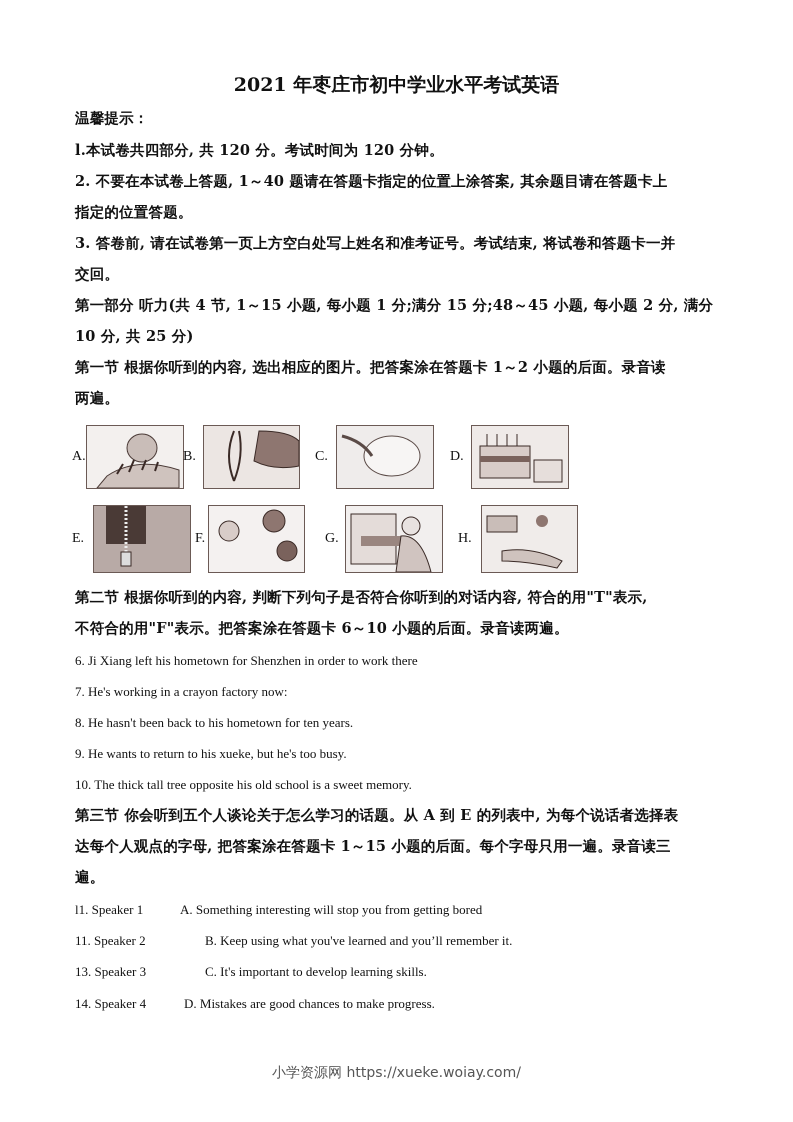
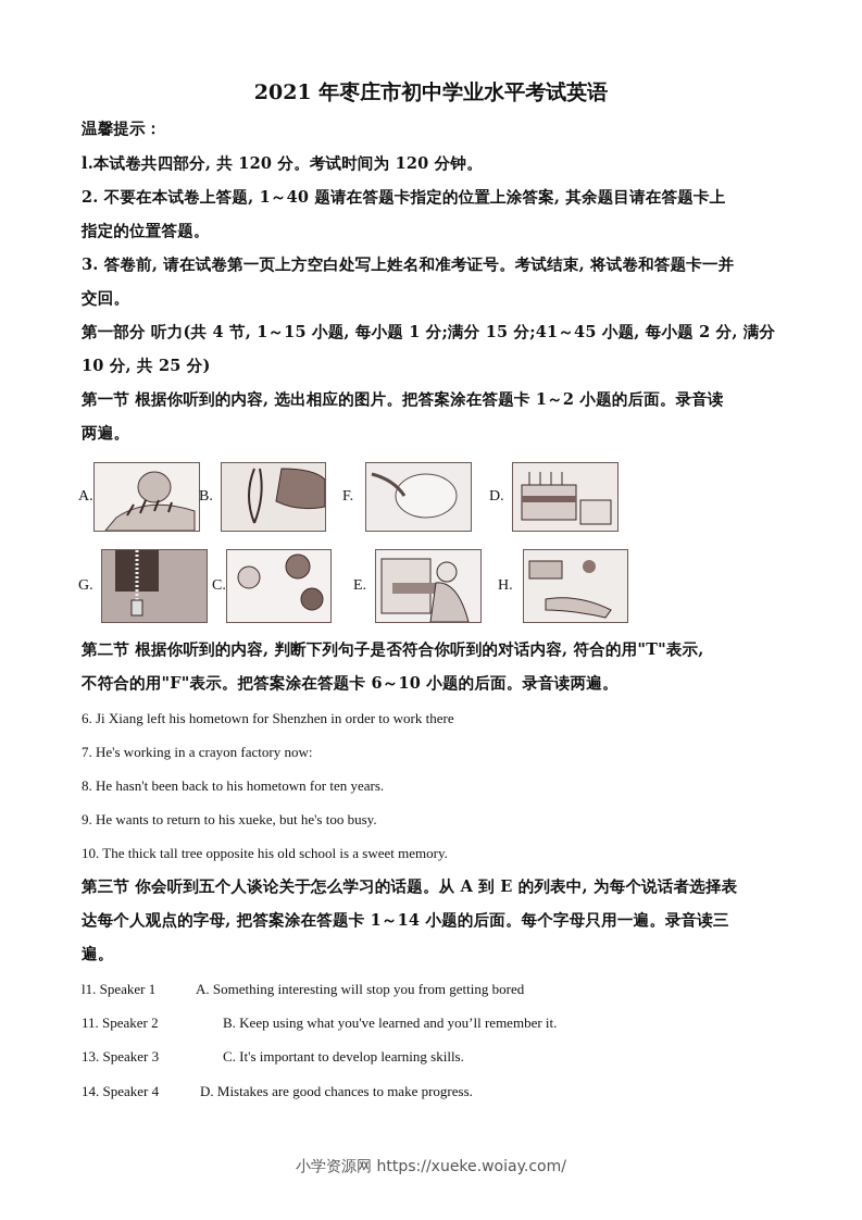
  2021 年枣庄市初中学业水平考试英语
  温馨提示：
  l.本试卷共四部分, 共 120 分。考试时间为 120 分钟。
  2. 不要在本试卷上答题, 1～40 题请在答题卡指定的位置上涂答案, 其余题目请在答题卡上
  指定的位置答题。
  3. 答卷前, 请在试卷第一页上方空白处写上姓名和准考证号。考试结束, 将试卷和答题卡一并
  交回。
- 第一部分 听力(共 4 节, 1～15 小题, 每小题 1 分;满分 15 分;48～45 小题, 每小题 2 分, 满分
+ 第一部分 听力(共 4 节, 1～15 小题, 每小题 1 分;满分 15 分;41～45 小题, 每小题 2 分, 满分
  10 分, 共 25 分)
  第一节 根据你听到的内容, 选出相应的图片。把答案涂在答题卡 1～2 小题的后面。录音读
  两遍。
  A.
  B.
- C.
+ F.
  D.
- E.
+ G.
- F.
+ C.
- G.
+ E.
  H.
  第二节 根据你听到的内容, 判断下列句子是否符合你听到的对话内容, 符合的用"T"表示,
  不符合的用"F"表示。把答案涂在答题卡 6～10 小题的后面。录音读两遍。
  6. Ji Xiang left his hometown for Shenzhen in order to work there
  7. He's working in a crayon factory now:
  8. He hasn't been back to his hometown for ten years.
  9. He wants to return to his xueke, but he's too busy.
  10. The thick tall tree opposite his old school is a sweet memory.
  第三节 你会听到五个人谈论关于怎么学习的话题。从 A 到 E 的列表中, 为每个说话者选择表
- 达每个人观点的字母, 把答案涂在答题卡 1～15 小题的后面。每个字母只用一遍。录音读三
+ 达每个人观点的字母, 把答案涂在答题卡 1～14 小题的后面。每个字母只用一遍。录音读三
  遍。
  l1. Speaker 1
  A. Something interesting will stop you from getting bored
  11. Speaker 2
  B. Keep using what you've learned and you’ll remember it.
  13. Speaker 3
  C. It's important to develop learning skills.
  14. Speaker 4
  D. Mistakes are good chances to make progress.
  小学资源网 https://xueke.woiay.com/
